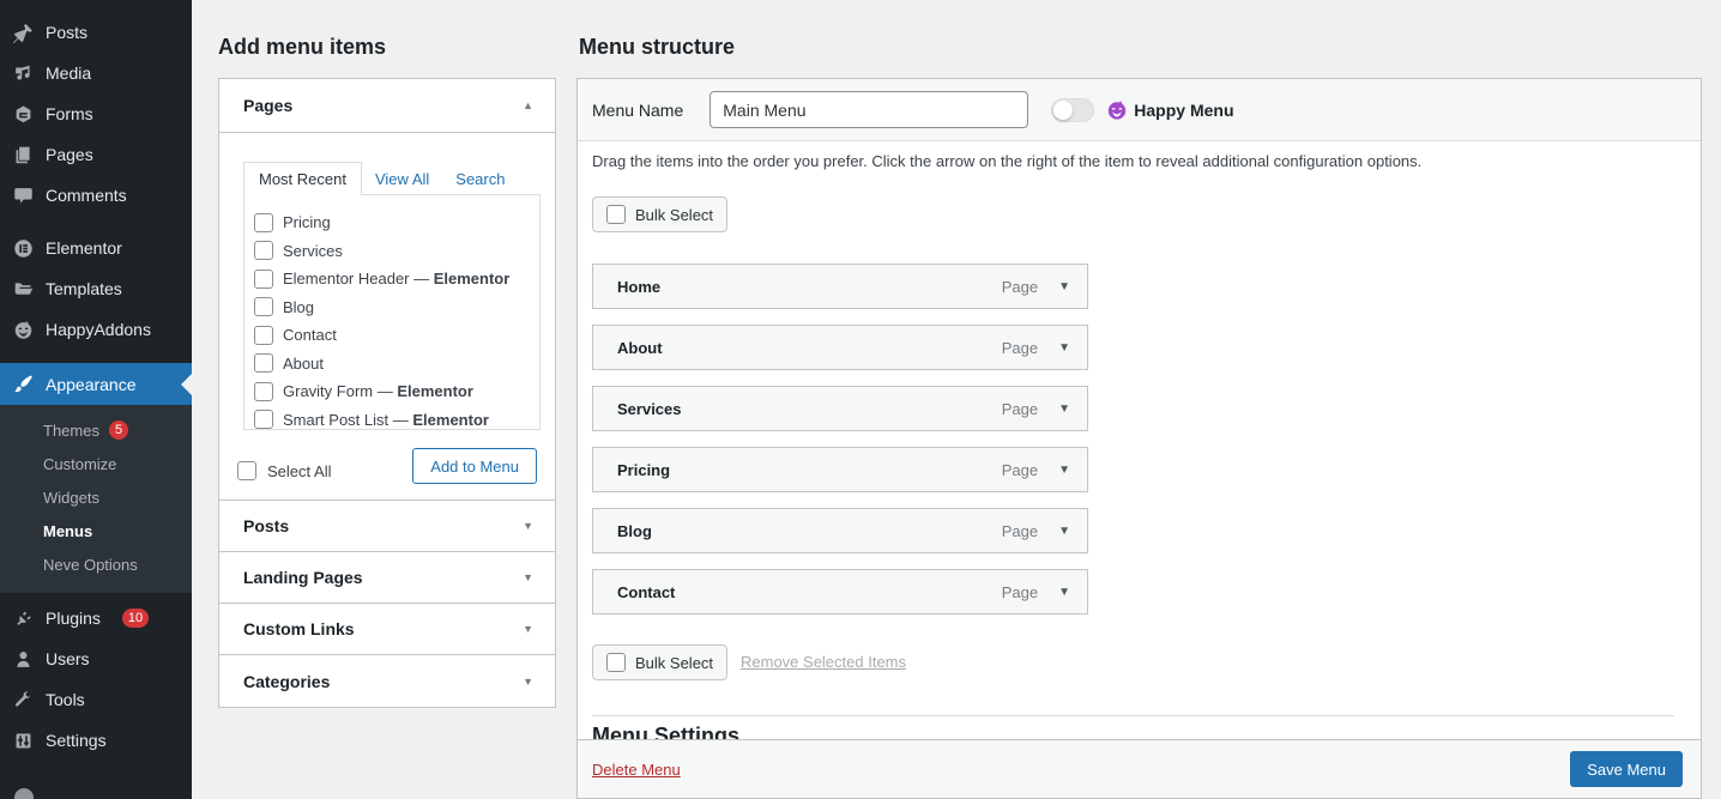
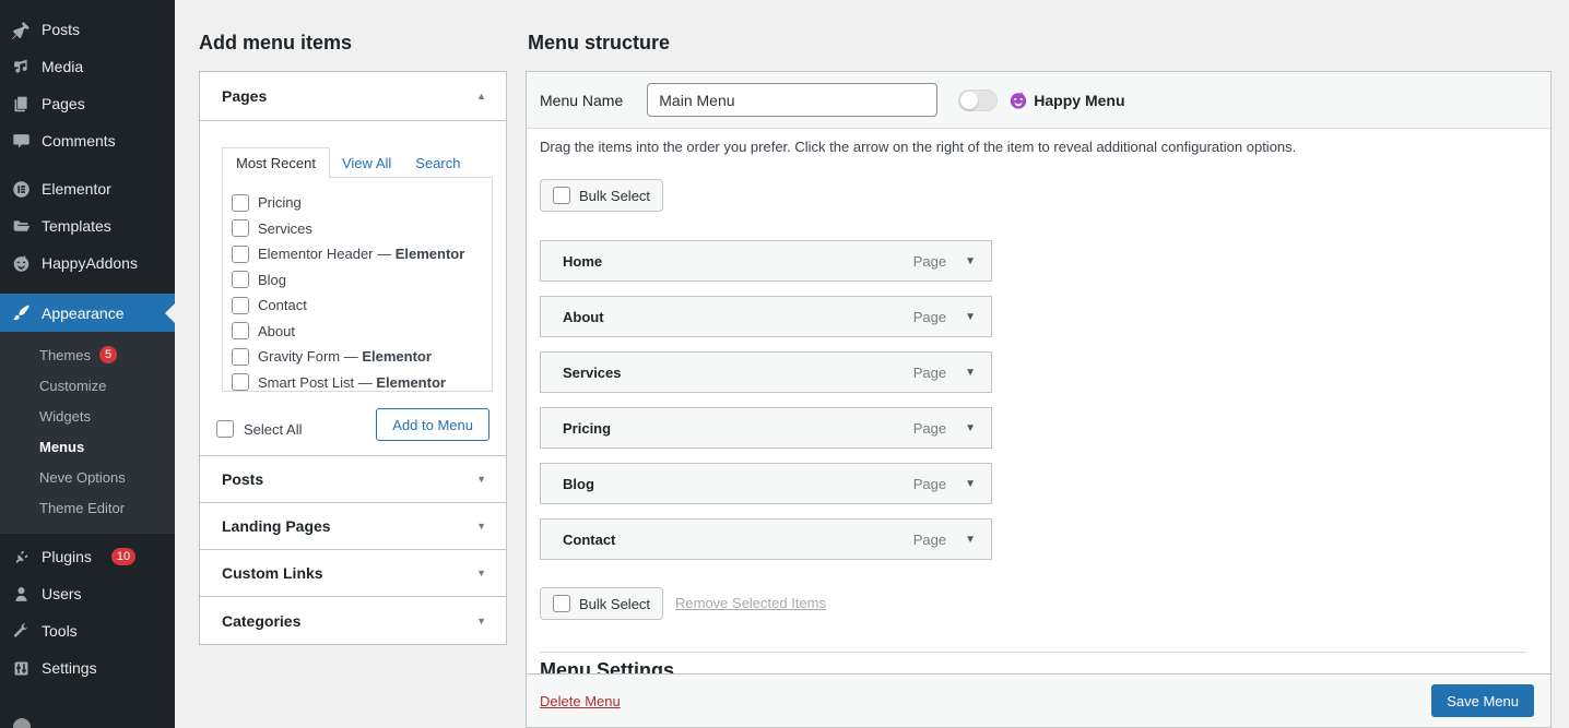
  Posts
  Media
- Forms
  Pages
  Comments
  Elementor
  Templates
  HappyAddons
  Appearance
  Themes
  5
  Customize
  Widgets
  Menus
  Neve Options
+ Theme Editor
  Plugins
  10
  Users
  Tools
  Settings
  Add menu items
  Pages
  ▲
  Most Recent
  View All
  Search
  Pricing
  Services
  Elementor Header — Elementor
  Blog
  Contact
  About
  Gravity Form — Elementor
  Smart Post List — Elementor
  Select All
  Add to Menu
  Posts
  ▼
  Landing Pages
  ▼
  Custom Links
  ▼
  Categories
  ▼
  Menu structure
  Menu Name
  Main Menu
  Happy Menu
  Drag the items into the order you prefer. Click the arrow on the right of the item to reveal additional configuration options.
  Bulk Select
  Home
  Page
  ▼
  About
  Page
  ▼
  Services
  Page
  ▼
  Pricing
  Page
  ▼
  Blog
  Page
  ▼
  Contact
  Page
  ▼
  Bulk Select
  Remove Selected Items
  Menu Settings
  Delete Menu
  Save Menu
